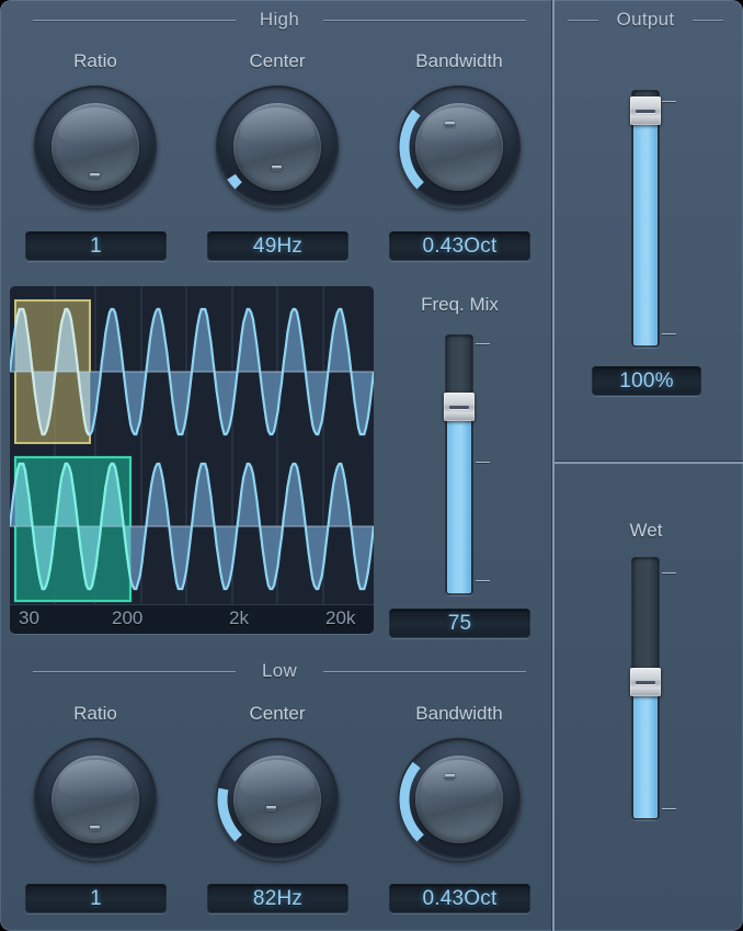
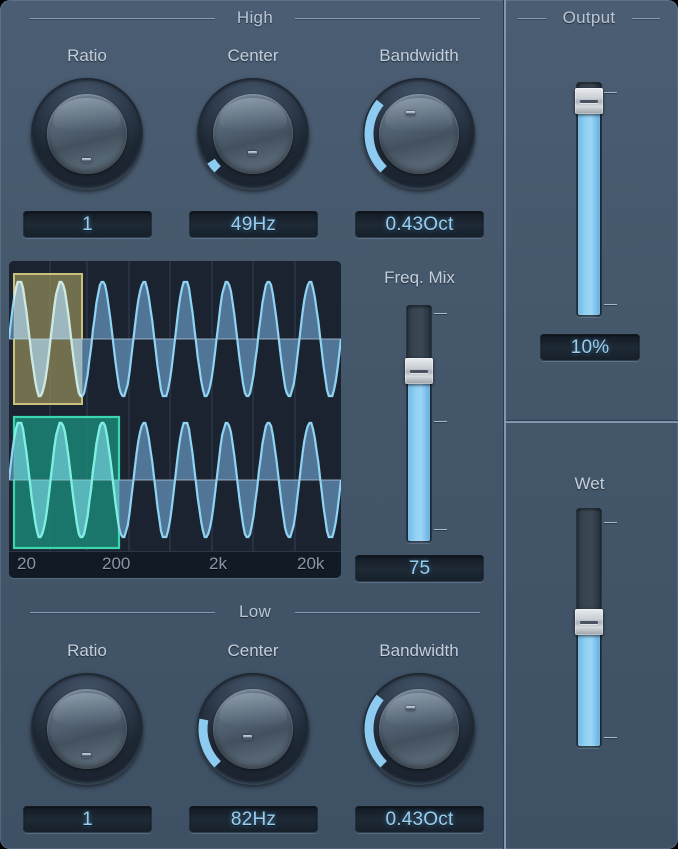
  High
  Ratio
  1
  Center
  49Hz
  Bandwidth
  0.43Oct
- 30
+ 20
  200
  2k
  20k
  Freq. Mix
  75
  Low
  Ratio
  1
  Center
  82Hz
  Bandwidth
  0.43Oct
  Output
- 100%
+ 10%
  Wet
